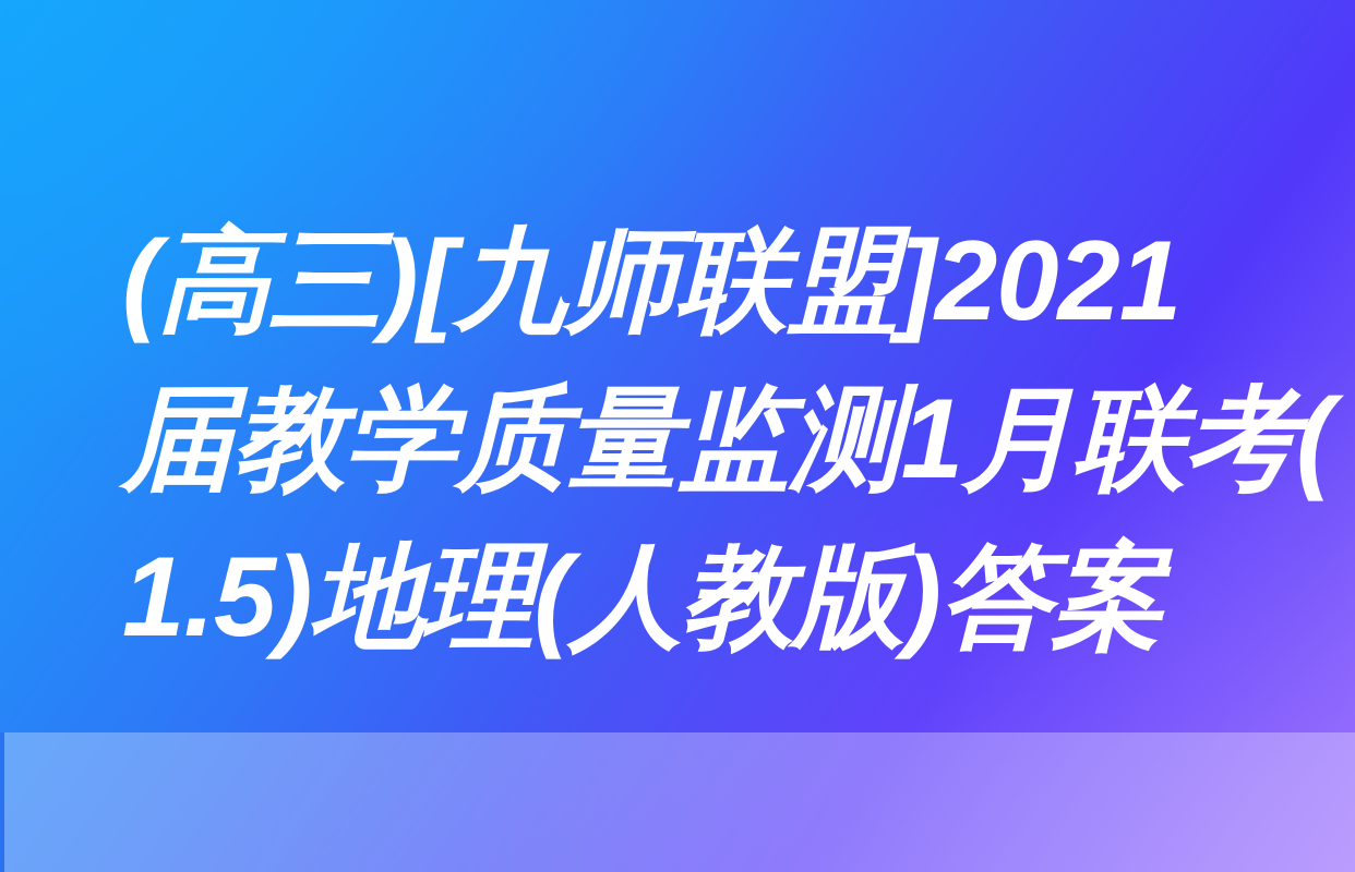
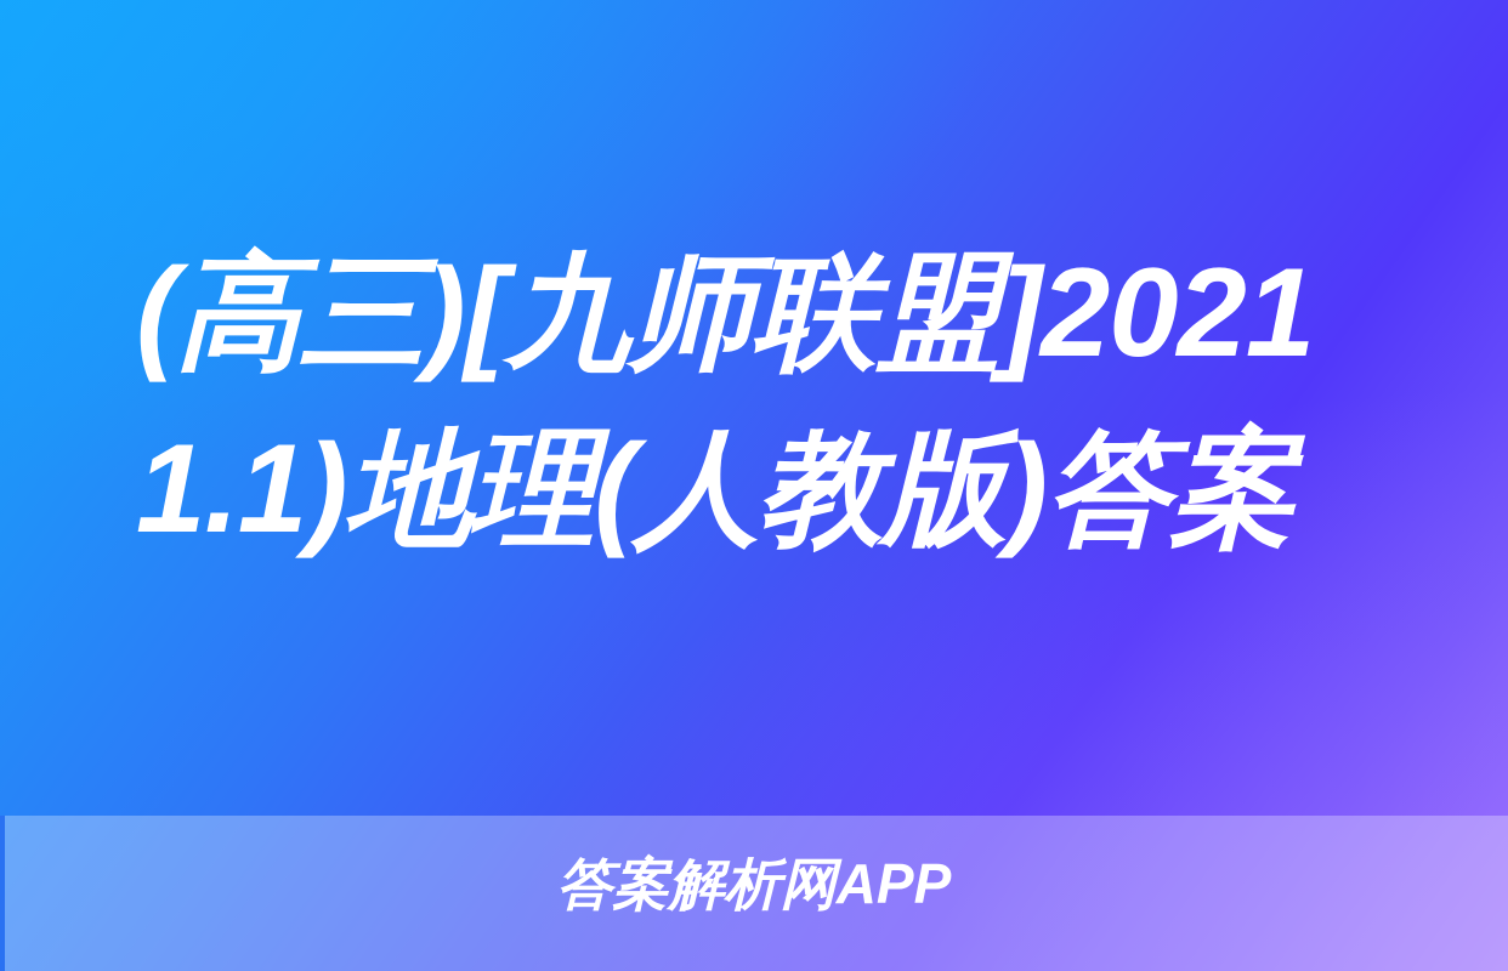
  (高三)[九师联盟]2021
- 届教学质量监测1月联考(
- 1.5)地理(人教版)答案
+ 1.1)地理(人教版)答案
+ 答案解析网APP
